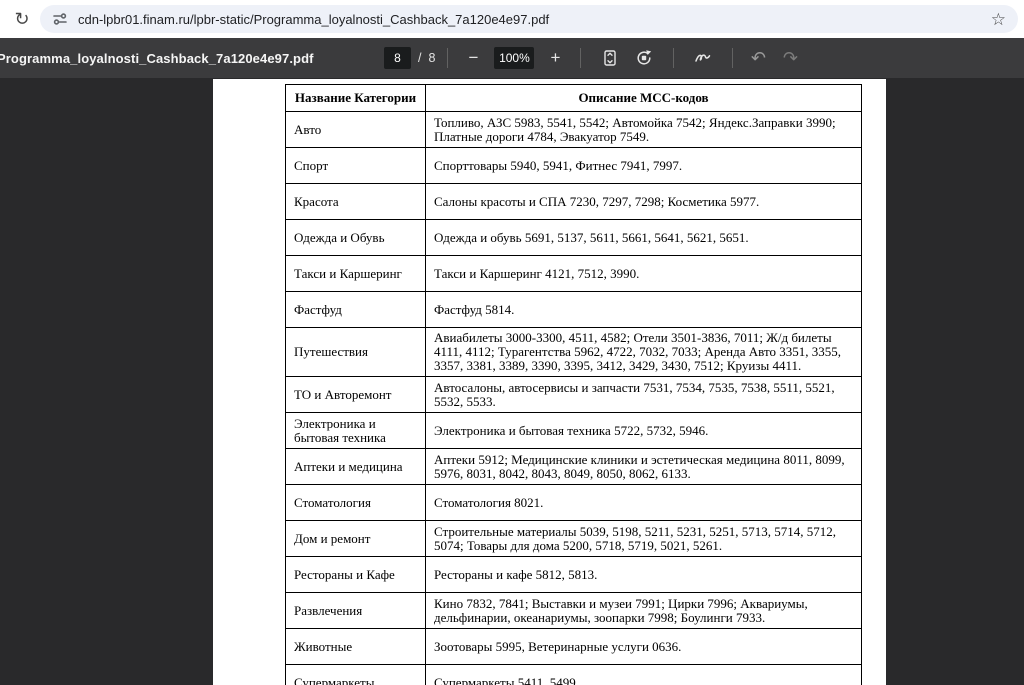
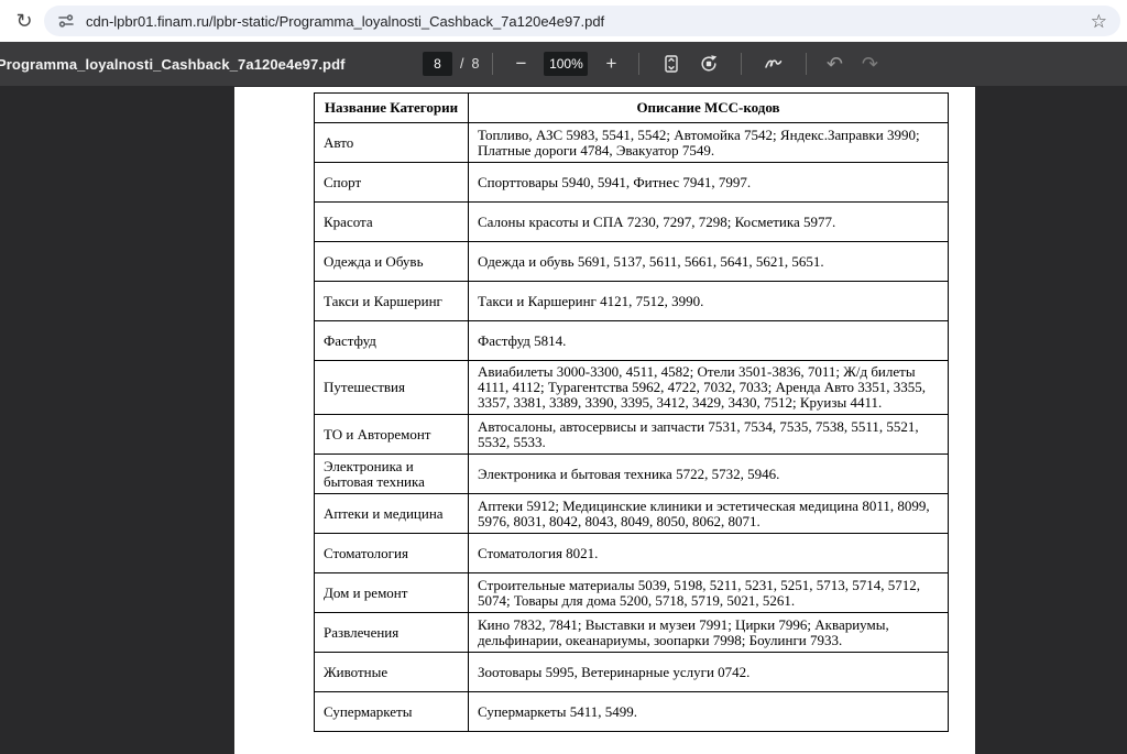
  ↻
  cdn-lpbr01.finam.ru/lpbr-static/Programma_loyalnosti_Cashback_7a120e4e97.pdf
  ☆
  Programma_loyalnosti_Cashback_7a120e4e97.pdf
  8
  /
  8
  −
  100%
  +
  ↶
  ↷
  Название Категории	Описание МСС-кодов
  Авто	Топливо, АЗС 5983, 5541, 5542; Автомойка 7542; Яндекс.Заправки 3990; Платные дороги 4784, Эвакуатор 7549.
  Спорт	Спорттовары 5940, 5941, Фитнес 7941, 7997.
  Красота	Салоны красоты и СПА 7230, 7297, 7298; Косметика 5977.
  Одежда и Обувь	Одежда и обувь 5691, 5137, 5611, 5661, 5641, 5621, 5651.
  Такси и Каршеринг	Такси и Каршеринг 4121, 7512, 3990.
  Фастфуд	Фастфуд 5814.
  Путешествия	Авиабилеты 3000-3300, 4511, 4582; Отели 3501-3836, 7011; Ж/д билеты 4111, 4112; Турагентства 5962, 4722, 7032, 7033; Аренда Авто 3351, 3355, 3357, 3381, 3389, 3390, 3395, 3412, 3429, 3430, 7512; Круизы 4411.
  ТО и Авторемонт	Автосалоны, автосервисы и запчасти 7531, 7534, 7535, 7538, 5511, 5521, 5532, 5533.
  Электроника и бытовая техника	Электроника и бытовая техника 5722, 5732, 5946.
- Аптеки и медицина	Аптеки 5912; Медицинские клиники и эстетическая медицина 8011, 8099, 5976, 8031, 8042, 8043, 8049, 8050, 8062, 6133.
+ Аптеки и медицина	Аптеки 5912; Медицинские клиники и эстетическая медицина 8011, 8099, 5976, 8031, 8042, 8043, 8049, 8050, 8062, 8071.
  Стоматология	Стоматология 8021.
  Дом и ремонт	Строительные материалы 5039, 5198, 5211, 5231, 5251, 5713, 5714, 5712, 5074; Товары для дома 5200, 5718, 5719, 5021, 5261.
- Рестораны и Кафе	Рестораны и кафе 5812, 5813.
  Развлечения	Кино 7832, 7841; Выставки и музеи 7991; Цирки 7996; Аквариумы, дельфинарии, океанариумы, зоопарки 7998; Боулинги 7933.
- Животные	Зоотовары 5995, Ветеринарные услуги 0636.
+ Животные	Зоотовары 5995, Ветеринарные услуги 0742.
  Супермаркеты	Супермаркеты 5411, 5499.
